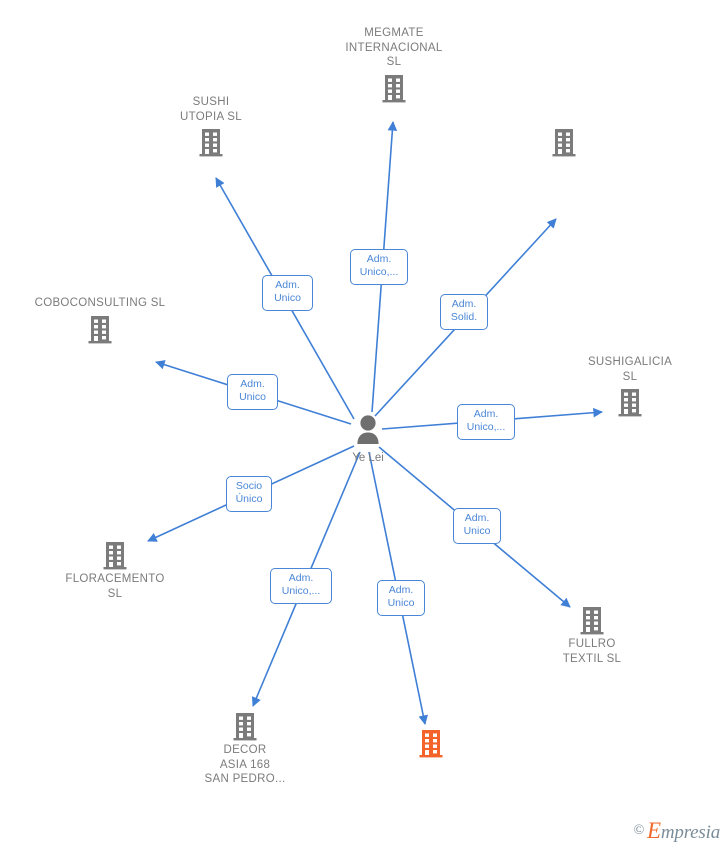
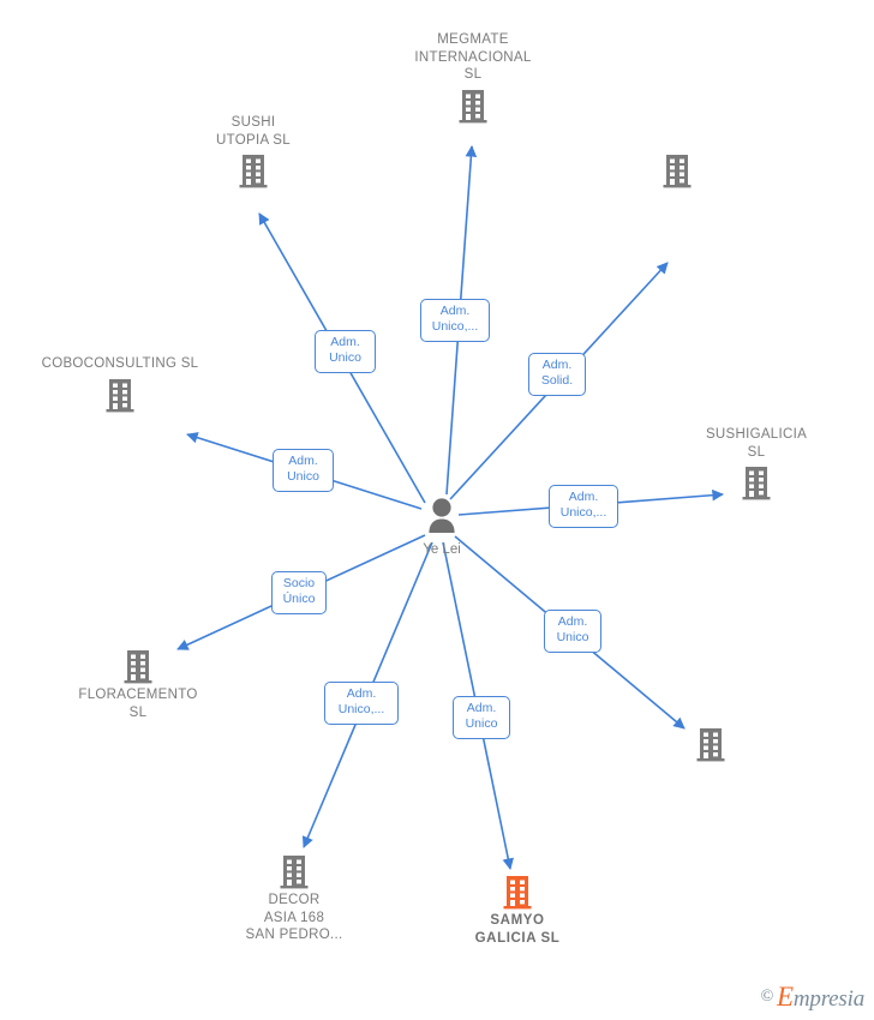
  Ye Lei
  MEGMATE
  INTERNACIONAL
  SL
  SUSHI
  UTOPIA SL
  COBOCONSULTING SL
  SUSHIGALICIA
  SL
  FLORACEMENTO
  SL
- FULLRO
- TEXTIL SL
  DECOR
  ASIA 168
  SAN PEDRO...
+ SAMYO
+ GALICIA SL
  Adm.
  Unico,...
  Adm.
  Unico
  Adm.
  Solid.
  Adm.
  Unico
  Adm.
  Unico,...
  Socio
  Único
  Adm.
  Unico
  Adm.
  Unico,...
  Adm.
  Unico
  ©
  Empresia
